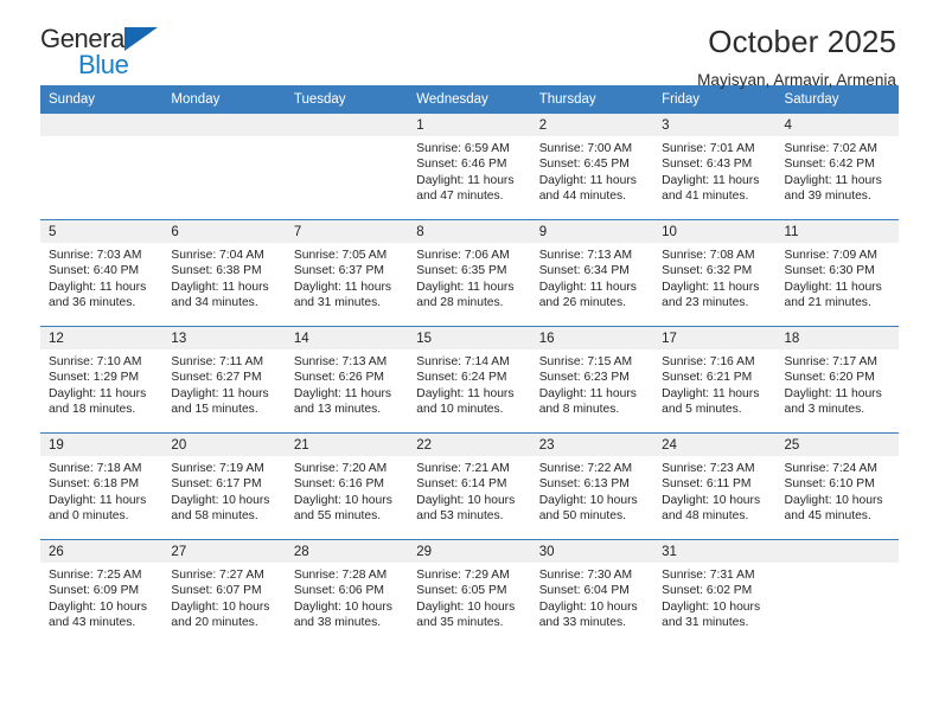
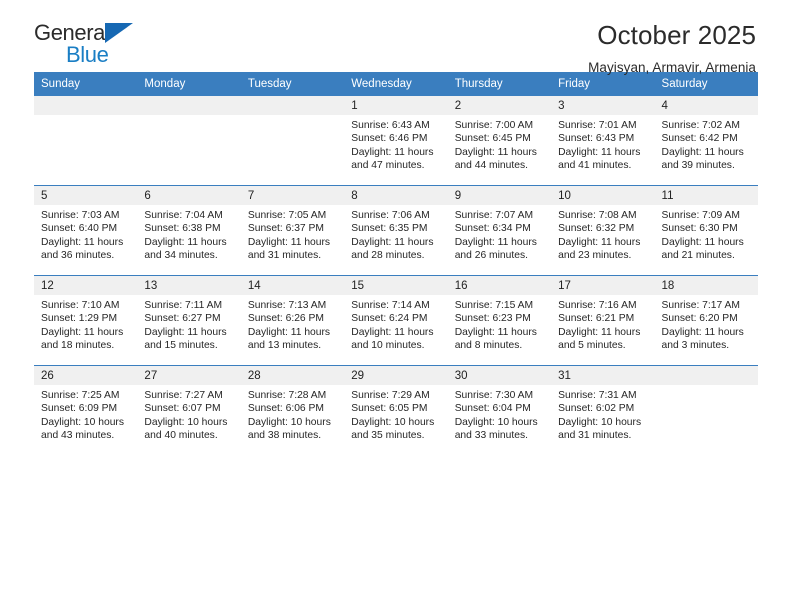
  General
  Blue
  October 2025
  Mayisyan, Armavir, Armenia
  Sunday	Monday	Tuesday	Wednesday	Thursday	Friday	Saturday
- 			1Sunrise: 6:59 AMSunset: 6:46 PMDaylight: 11 hoursand 47 minutes.	2Sunrise: 7:00 AMSunset: 6:45 PMDaylight: 11 hoursand 44 minutes.	3Sunrise: 7:01 AMSunset: 6:43 PMDaylight: 11 hoursand 41 minutes.	4Sunrise: 7:02 AMSunset: 6:42 PMDaylight: 11 hoursand 39 minutes.
+ 			1Sunrise: 6:43 AMSunset: 6:46 PMDaylight: 11 hoursand 47 minutes.	2Sunrise: 7:00 AMSunset: 6:45 PMDaylight: 11 hoursand 44 minutes.	3Sunrise: 7:01 AMSunset: 6:43 PMDaylight: 11 hoursand 41 minutes.	4Sunrise: 7:02 AMSunset: 6:42 PMDaylight: 11 hoursand 39 minutes.
- 5Sunrise: 7:03 AMSunset: 6:40 PMDaylight: 11 hoursand 36 minutes.	6Sunrise: 7:04 AMSunset: 6:38 PMDaylight: 11 hoursand 34 minutes.	7Sunrise: 7:05 AMSunset: 6:37 PMDaylight: 11 hoursand 31 minutes.	8Sunrise: 7:06 AMSunset: 6:35 PMDaylight: 11 hoursand 28 minutes.	9Sunrise: 7:13 AMSunset: 6:34 PMDaylight: 11 hoursand 26 minutes.	10Sunrise: 7:08 AMSunset: 6:32 PMDaylight: 11 hoursand 23 minutes.	11Sunrise: 7:09 AMSunset: 6:30 PMDaylight: 11 hoursand 21 minutes.
+ 5Sunrise: 7:03 AMSunset: 6:40 PMDaylight: 11 hoursand 36 minutes.	6Sunrise: 7:04 AMSunset: 6:38 PMDaylight: 11 hoursand 34 minutes.	7Sunrise: 7:05 AMSunset: 6:37 PMDaylight: 11 hoursand 31 minutes.	8Sunrise: 7:06 AMSunset: 6:35 PMDaylight: 11 hoursand 28 minutes.	9Sunrise: 7:07 AMSunset: 6:34 PMDaylight: 11 hoursand 26 minutes.	10Sunrise: 7:08 AMSunset: 6:32 PMDaylight: 11 hoursand 23 minutes.	11Sunrise: 7:09 AMSunset: 6:30 PMDaylight: 11 hoursand 21 minutes.
  12Sunrise: 7:10 AMSunset: 1:29 PMDaylight: 11 hoursand 18 minutes.	13Sunrise: 7:11 AMSunset: 6:27 PMDaylight: 11 hoursand 15 minutes.	14Sunrise: 7:13 AMSunset: 6:26 PMDaylight: 11 hoursand 13 minutes.	15Sunrise: 7:14 AMSunset: 6:24 PMDaylight: 11 hoursand 10 minutes.	16Sunrise: 7:15 AMSunset: 6:23 PMDaylight: 11 hoursand 8 minutes.	17Sunrise: 7:16 AMSunset: 6:21 PMDaylight: 11 hoursand 5 minutes.	18Sunrise: 7:17 AMSunset: 6:20 PMDaylight: 11 hoursand 3 minutes.
- 19Sunrise: 7:18 AMSunset: 6:18 PMDaylight: 11 hoursand 0 minutes.	20Sunrise: 7:19 AMSunset: 6:17 PMDaylight: 10 hoursand 58 minutes.	21Sunrise: 7:20 AMSunset: 6:16 PMDaylight: 10 hoursand 55 minutes.	22Sunrise: 7:21 AMSunset: 6:14 PMDaylight: 10 hoursand 53 minutes.	23Sunrise: 7:22 AMSunset: 6:13 PMDaylight: 10 hoursand 50 minutes.	24Sunrise: 7:23 AMSunset: 6:11 PMDaylight: 10 hoursand 48 minutes.	25Sunrise: 7:24 AMSunset: 6:10 PMDaylight: 10 hoursand 45 minutes.
- 26Sunrise: 7:25 AMSunset: 6:09 PMDaylight: 10 hoursand 43 minutes.	27Sunrise: 7:27 AMSunset: 6:07 PMDaylight: 10 hoursand 20 minutes.	28Sunrise: 7:28 AMSunset: 6:06 PMDaylight: 10 hoursand 38 minutes.	29Sunrise: 7:29 AMSunset: 6:05 PMDaylight: 10 hoursand 35 minutes.	30Sunrise: 7:30 AMSunset: 6:04 PMDaylight: 10 hoursand 33 minutes.	31Sunrise: 7:31 AMSunset: 6:02 PMDaylight: 10 hoursand 31 minutes.
+ 26Sunrise: 7:25 AMSunset: 6:09 PMDaylight: 10 hoursand 43 minutes.	27Sunrise: 7:27 AMSunset: 6:07 PMDaylight: 10 hoursand 40 minutes.	28Sunrise: 7:28 AMSunset: 6:06 PMDaylight: 10 hoursand 38 minutes.	29Sunrise: 7:29 AMSunset: 6:05 PMDaylight: 10 hoursand 35 minutes.	30Sunrise: 7:30 AMSunset: 6:04 PMDaylight: 10 hoursand 33 minutes.	31Sunrise: 7:31 AMSunset: 6:02 PMDaylight: 10 hoursand 31 minutes.
